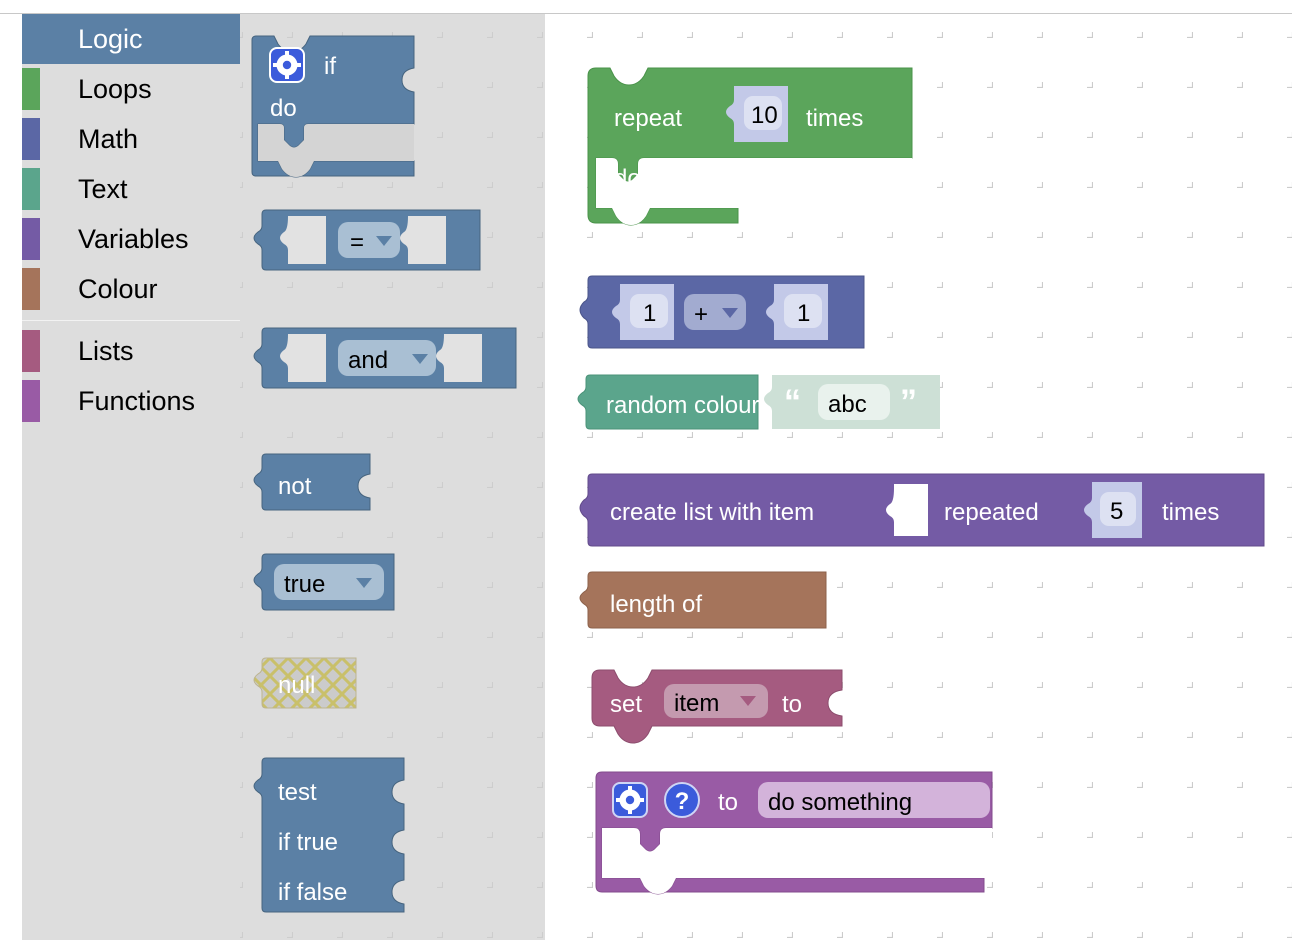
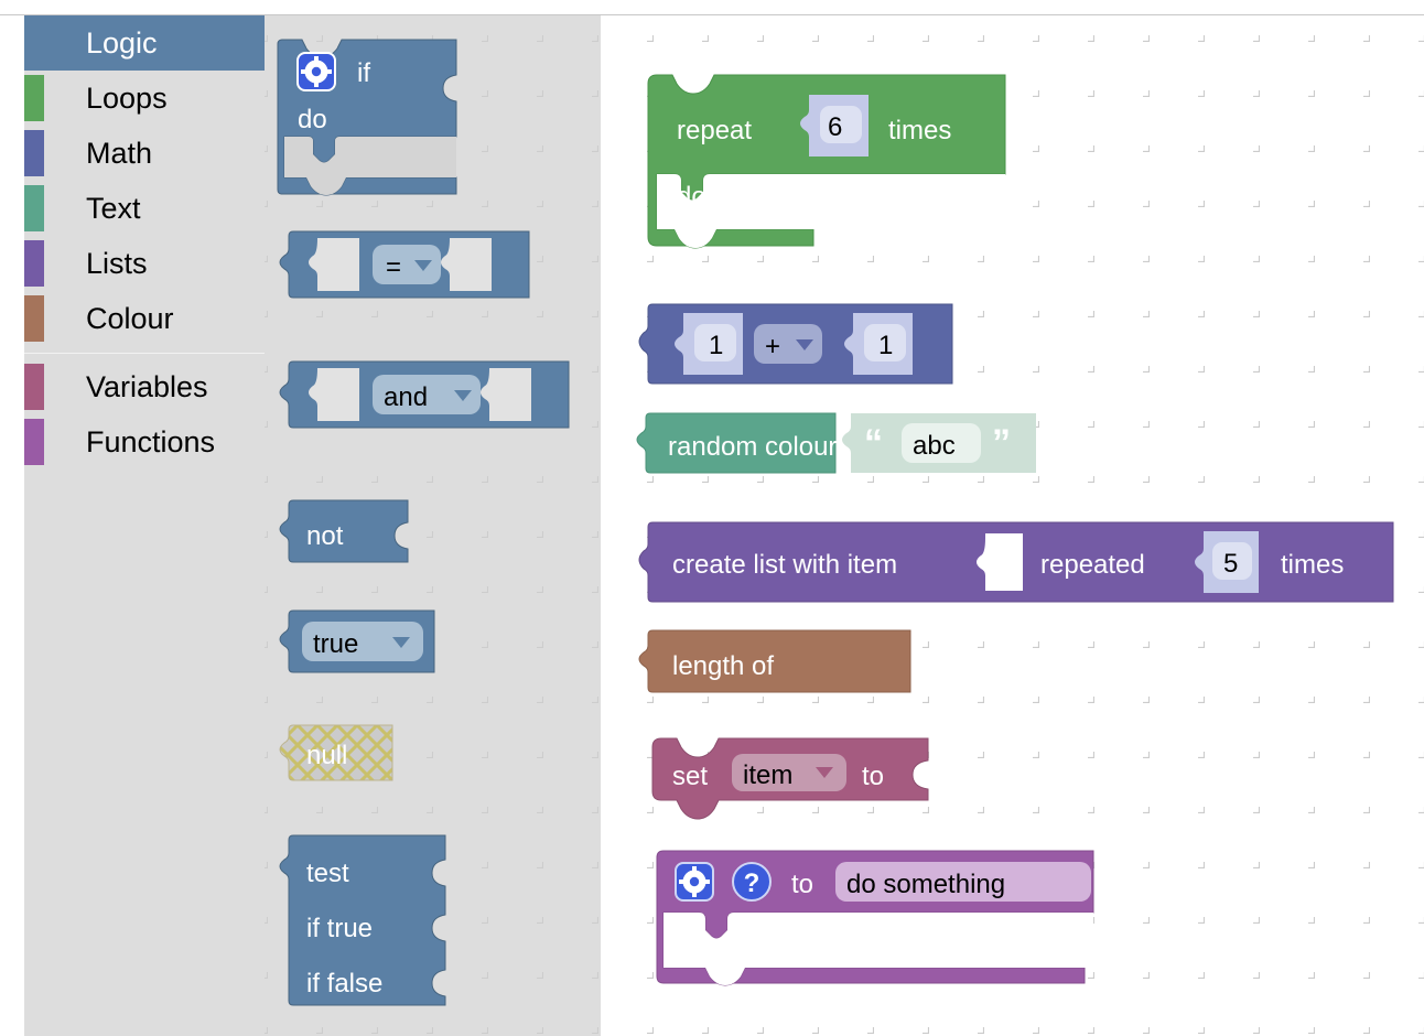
  if
  do
  =
  and
  not
  true
  null
  test
  if true
  if false
  Logic
  Loops
  Math
  Text
- Variables
+ Lists
  Colour
- Lists
+ Variables
  Functions
  repeat
- 10
+ 6
  times
  do
  1
  +
  1
  random colour
  “
  abc
  ”
  create list with item
  repeated
  5
  times
  length of
  set
  item
  to
  ?
  to
  do something
